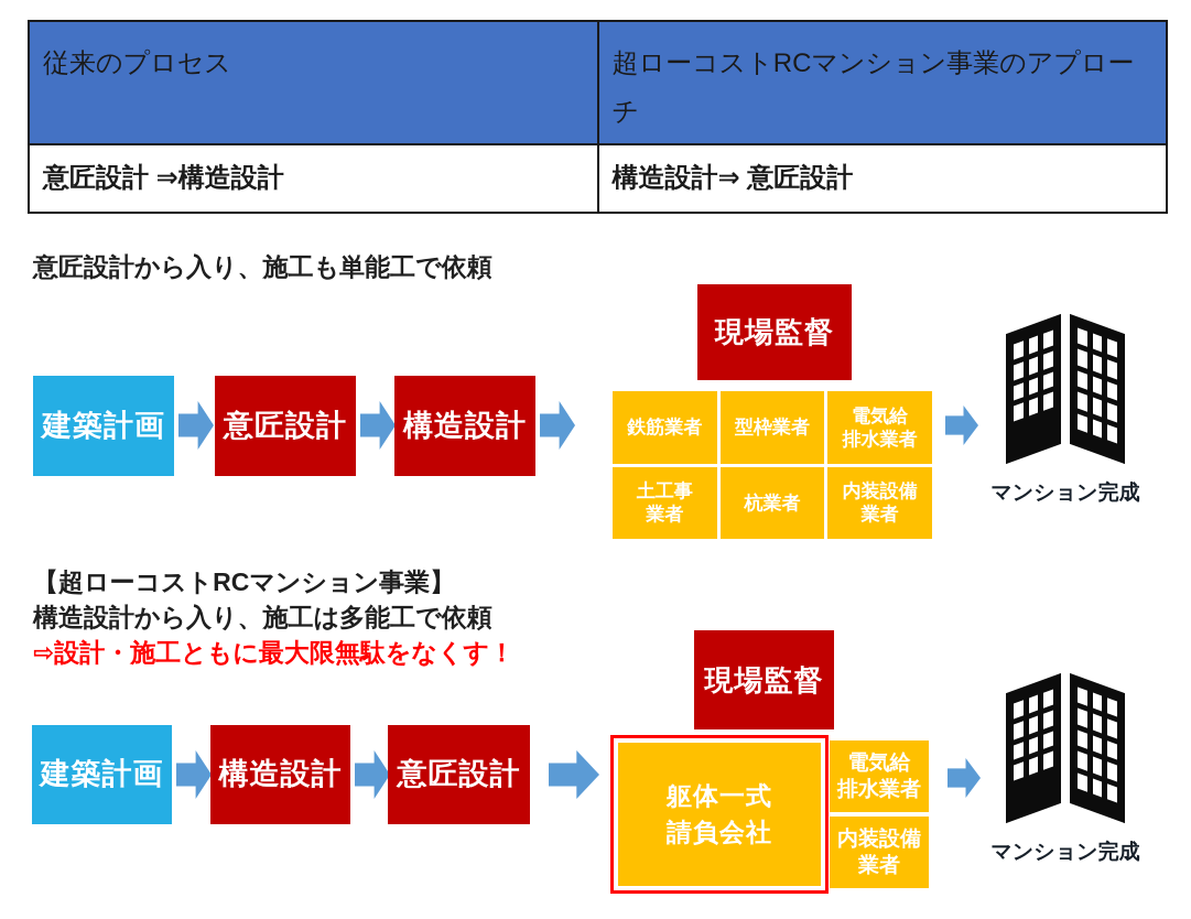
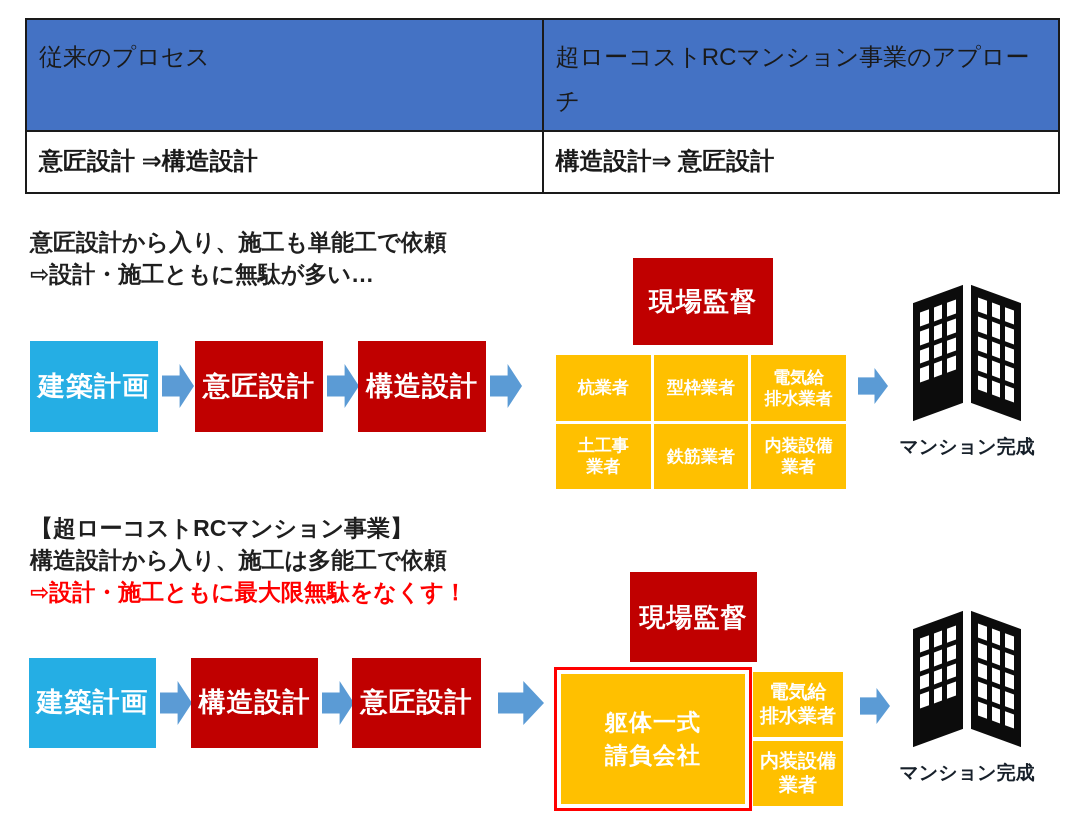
  従来のプロセス	超ローコストRCマンション事業のアプローチ
  意匠設計 ⇒構造設計	構造設計⇒ 意匠設計
  意匠設計から入り、施工も単能工で依頼
+ ⇨設計・施工ともに無駄が多い…
  建築計画
  意匠設計
  構造設計
  現場監督
- 鉄筋業者
+ 杭業者
  型枠業者
  電気給
  排水業者
  土工事
  業者
- 杭業者
+ 鉄筋業者
  内装設備
  業者
  マンション完成
  【超ローコストRCマンション事業】
  構造設計から入り、施工は多能工で依頼
  ⇨設計・施工ともに最大限無駄をなくす！
  建築計画
  構造設計
  意匠設計
  現場監督
  躯体一式
  請負会社
  電気給
  排水業者
  内装設備
  業者
  マンション完成
